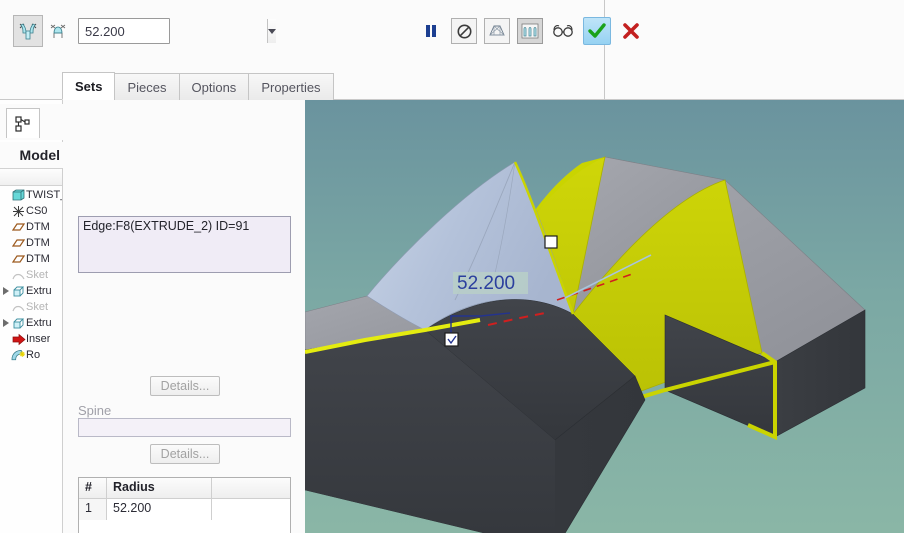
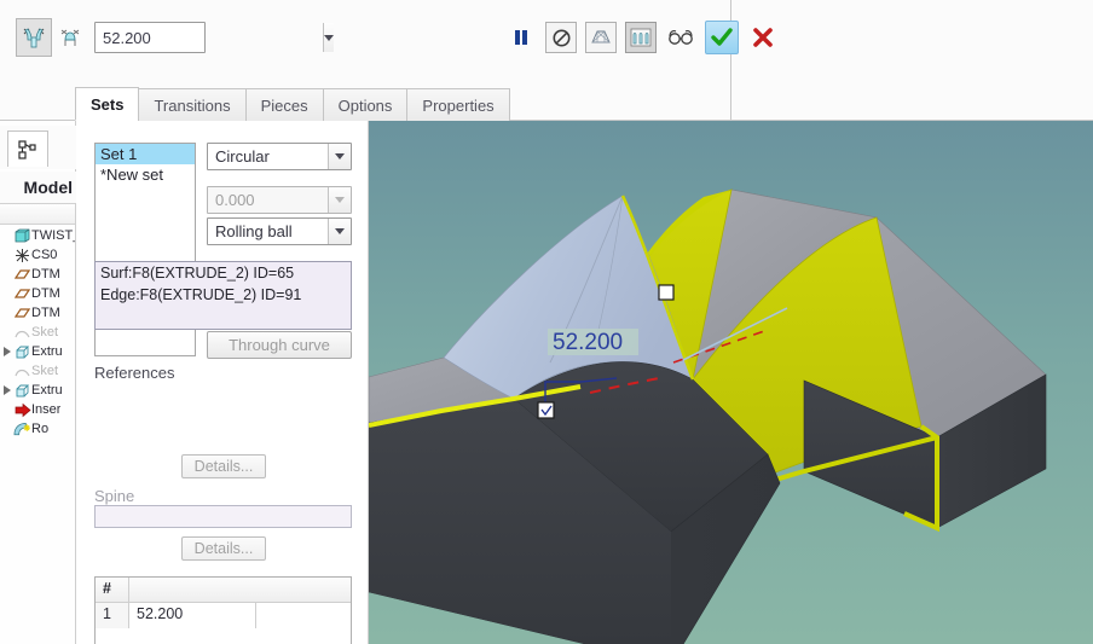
  52.200
  52.200
  Sets
+ Transitions
  Pieces
  Options
  Properties
  Model
  TWIST
  CS0
  DTM
  DTM
  DTM
  Sket
  Extru
  Sket
  Extru
  Inser
  Ro
+ Set 1
+ *New set
+ Circular
+ 0.000
+ Rolling ball
+ Through curve
+ References
+ Surf:F8(EXTRUDE_2) ID=65
  Edge:F8(EXTRUDE_2) ID=91
  Details...
  Spine
  Details...
  #
- Radius
  1
  52.200
